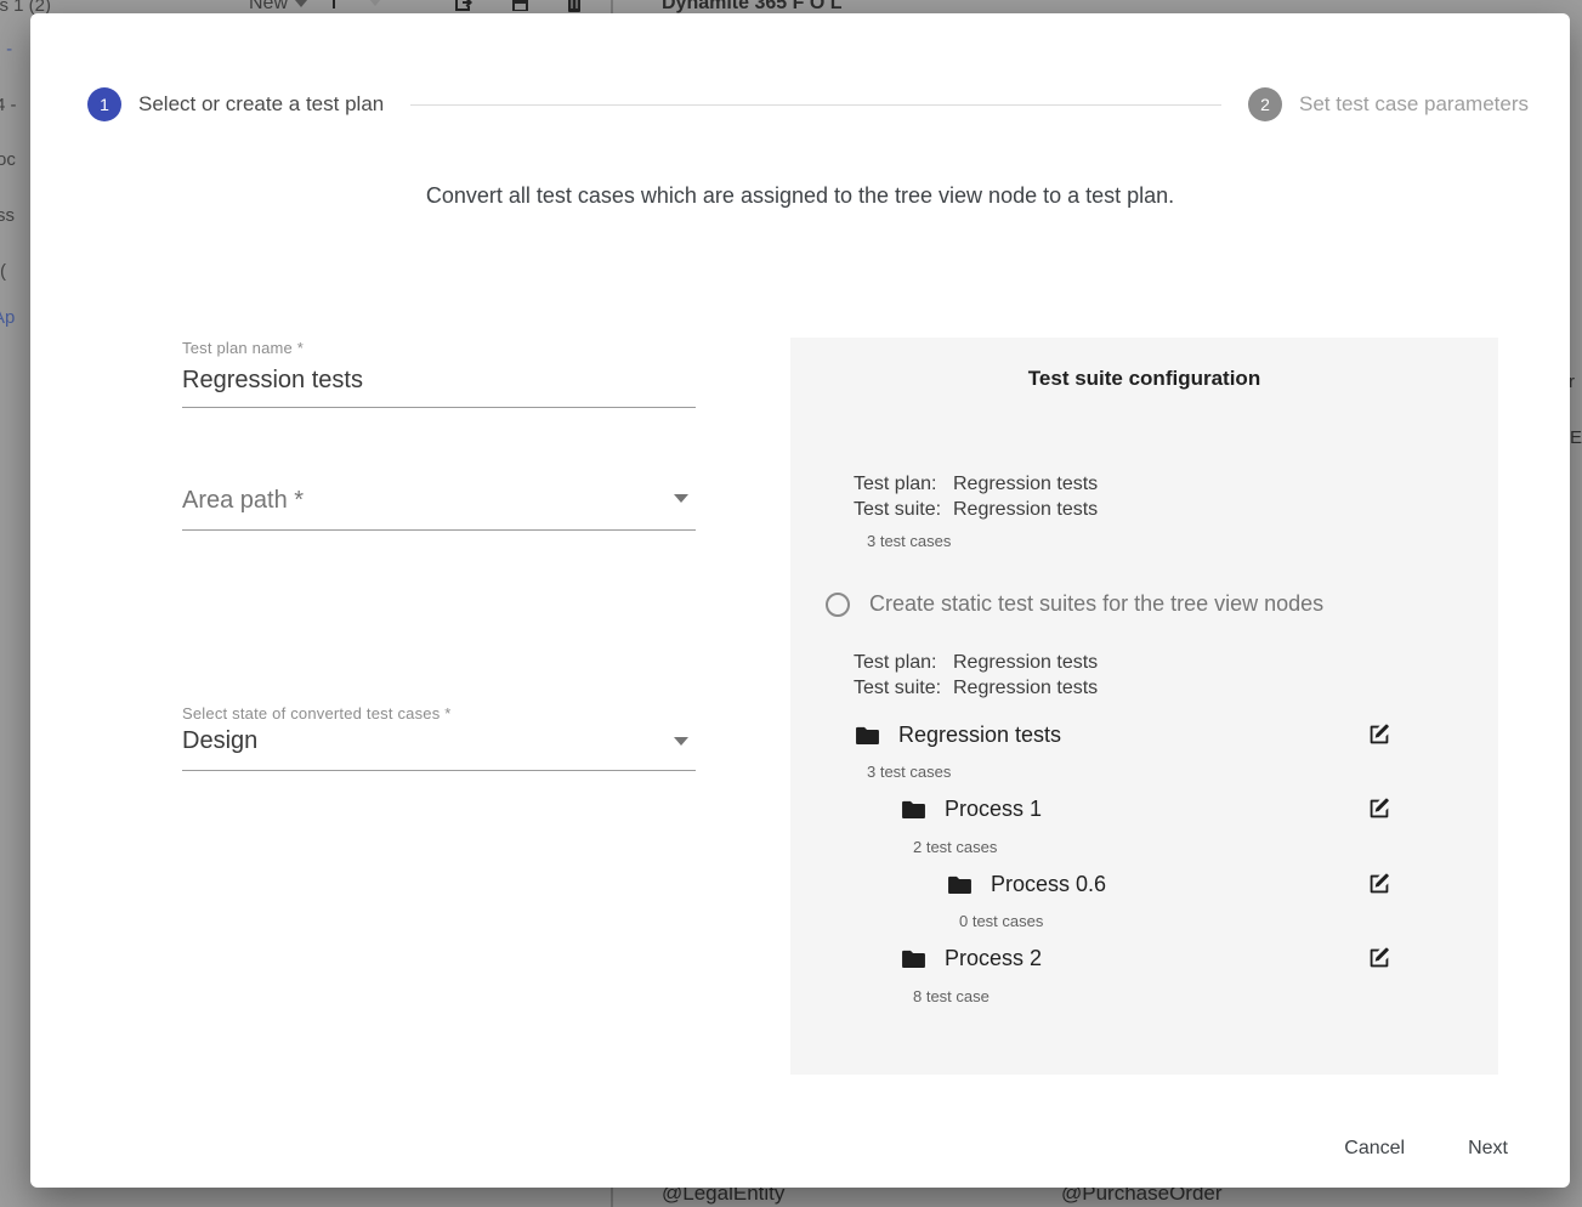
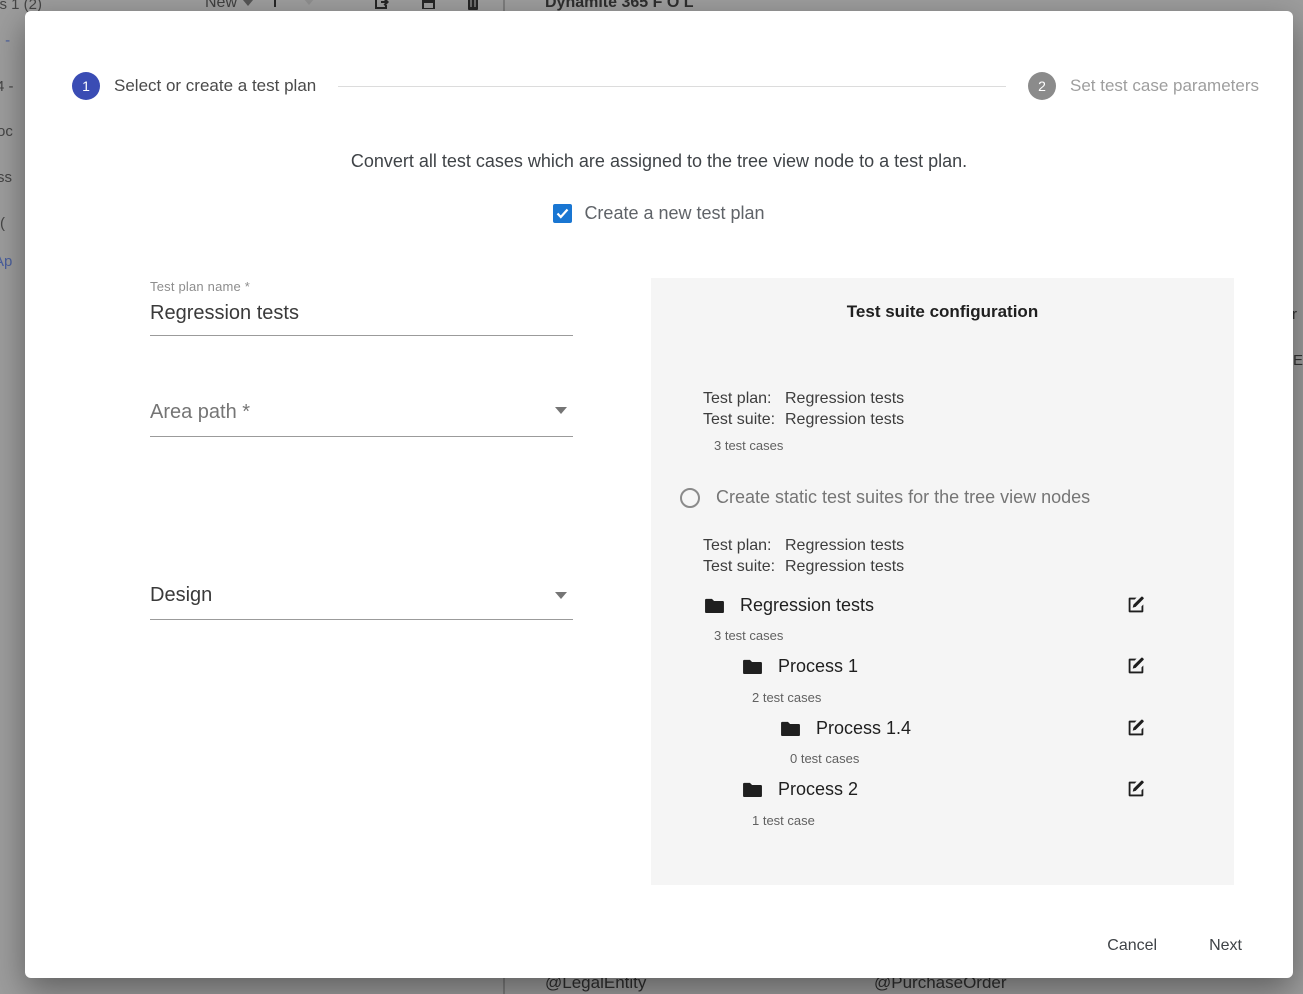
  s 1 (2)
  New
  Dynamite 365 F O L
  4 -
  oc
  ss
  (
  r
  E
  @LegalEntity
  @PurchaseOrder
  1
  Select or create a test plan
  2
  Set test case parameters
  Convert all test cases which are assigned to the tree view node to a test plan.
+ Create a new test plan
  Test plan name *
  Regression tests
  Area path *
- Select state of converted test cases *
  Design
  Test suite configuration
  Test plan: Regression tests
  Test suite: Regression tests
  3 test cases
  Create static test suites for the tree view nodes
  Test plan: Regression tests
  Test suite: Regression tests
  Regression tests
  3 test cases
  Process 1
  2 test cases
- Process 0.6
+ Process 1.4
  0 test cases
  Process 2
- 8 test case
+ 1 test case
  Cancel
  Next
